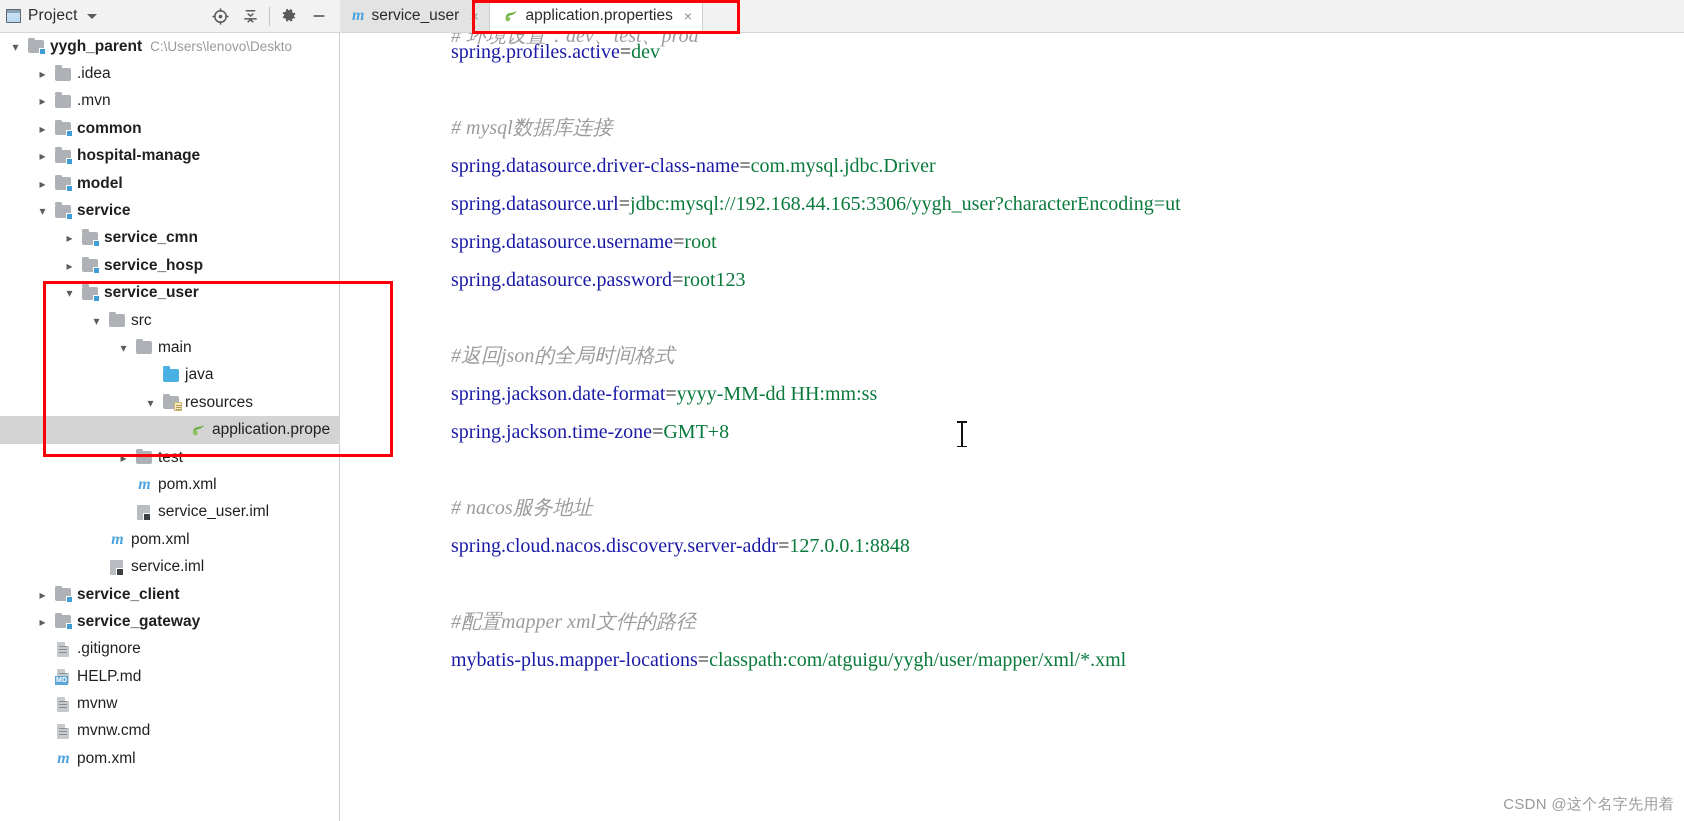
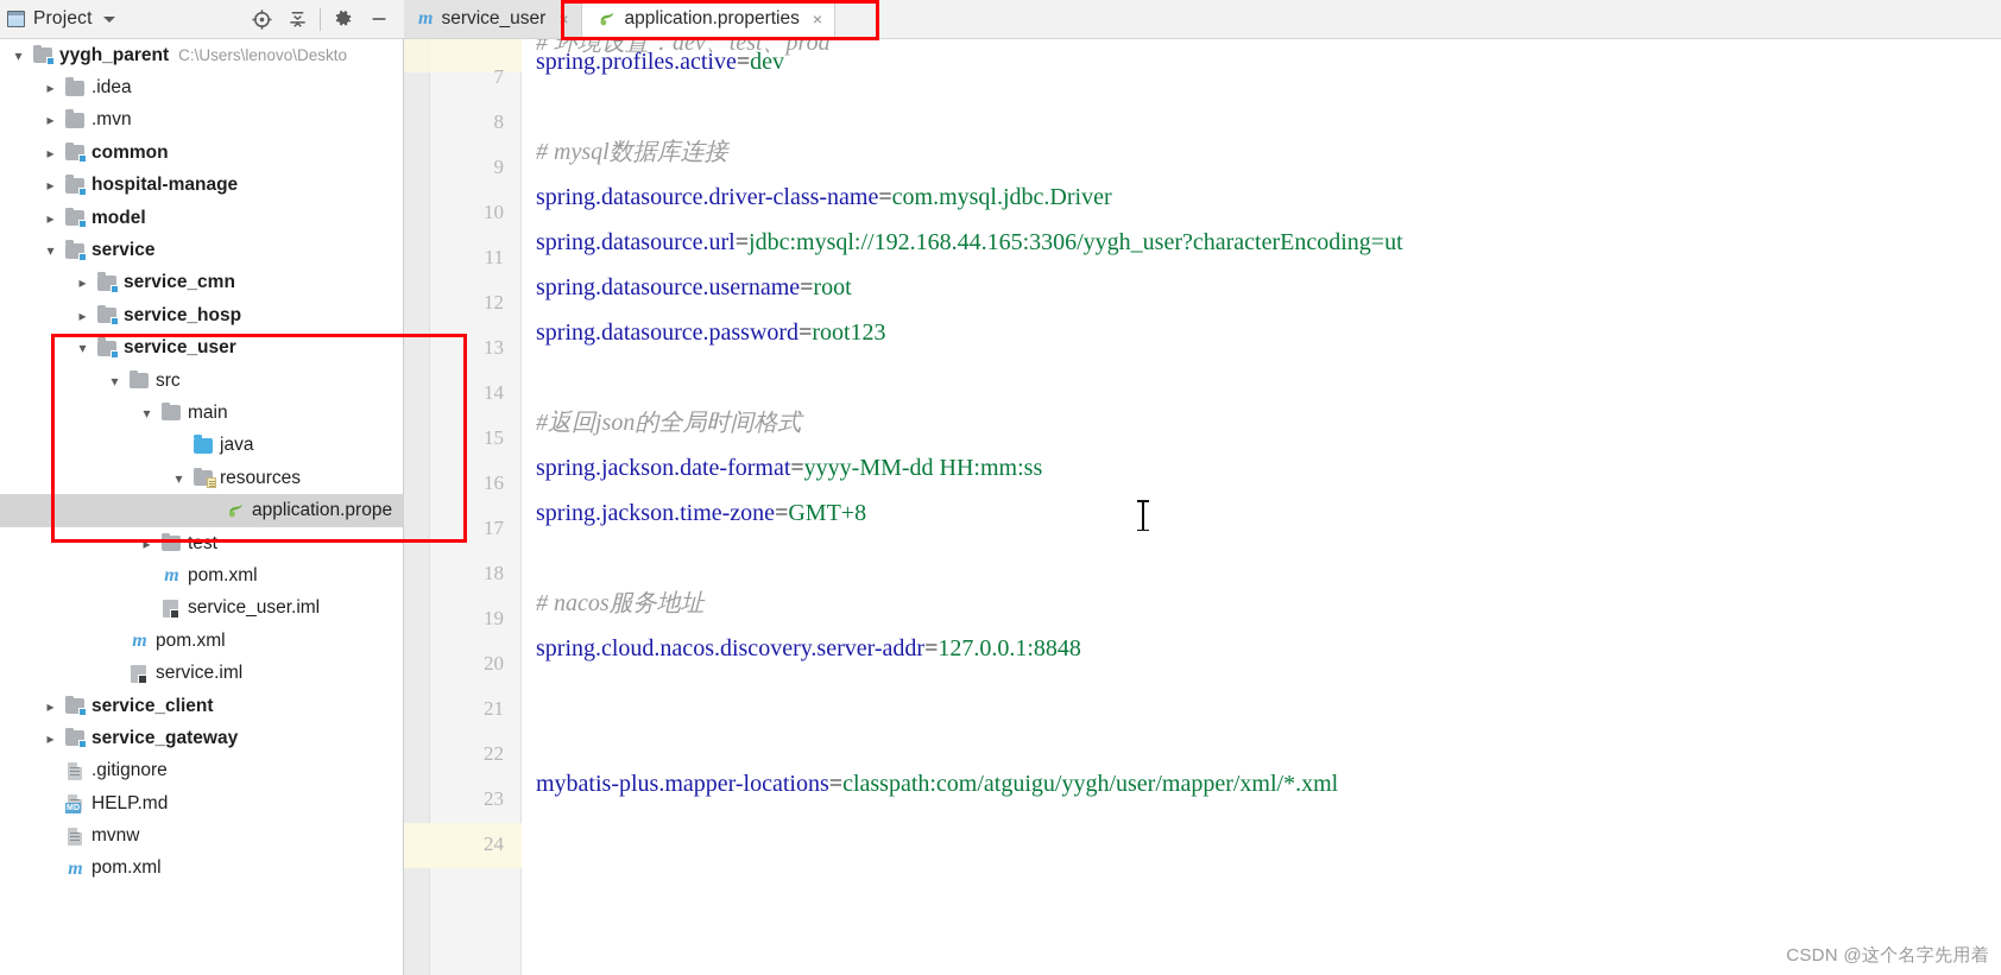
  Project
  ▾
  yygh_parent
  C:\Users\lenovo\Deskto
  ▸
  .idea
  ▸
  .mvn
  ▸
  common
  ▸
  hospital-manage
  ▸
  model
  ▾
  service
  ▸
  service_cmn
  ▸
  service_hosp
  ▾
  service_user
  ▾
  src
  ▾
  main
  java
  ▾
  resources
  application.prope
  ▸
  test
  m
  pom.xml
  service_user.iml
  m
  pom.xml
  service.iml
  ▸
  service_client
  ▸
  service_gateway
  .gitignore
  HELP.md
  mvnw
- mvnw.cmd
  m
  pom.xml
  m
  service_user
  ×
  application.properties
  ×
+ 7
+ 8
+ 9
+ 10
+ 11
+ 12
+ 13
+ 14
+ 15
+ 16
+ 17
+ 18
+ 19
+ 20
+ 21
+ 22
+ 23
+ 24
  # 环境设置：dev、test、prod
  spring.profiles.active=dev
  # mysql数据库连接
  spring.datasource.driver-class-name=com.mysql.jdbc.Driver
  spring.datasource.url=jdbc:mysql://192.168.44.165:3306/yygh_user?characterEncoding=ut
  spring.datasource.username=root
  spring.datasource.password=root123
  #返回json的全局时间格式
  spring.jackson.date-format=yyyy-MM-dd HH:mm:ss
  spring.jackson.time-zone=GMT+8
  # nacos服务地址
  spring.cloud.nacos.discovery.server-addr=127.0.0.1:8848
- #配置mapper xml文件的路径
  mybatis-plus.mapper-locations=classpath:com/atguigu/yygh/user/mapper/xml/*.xml
  CSDN @这个名字先用着
